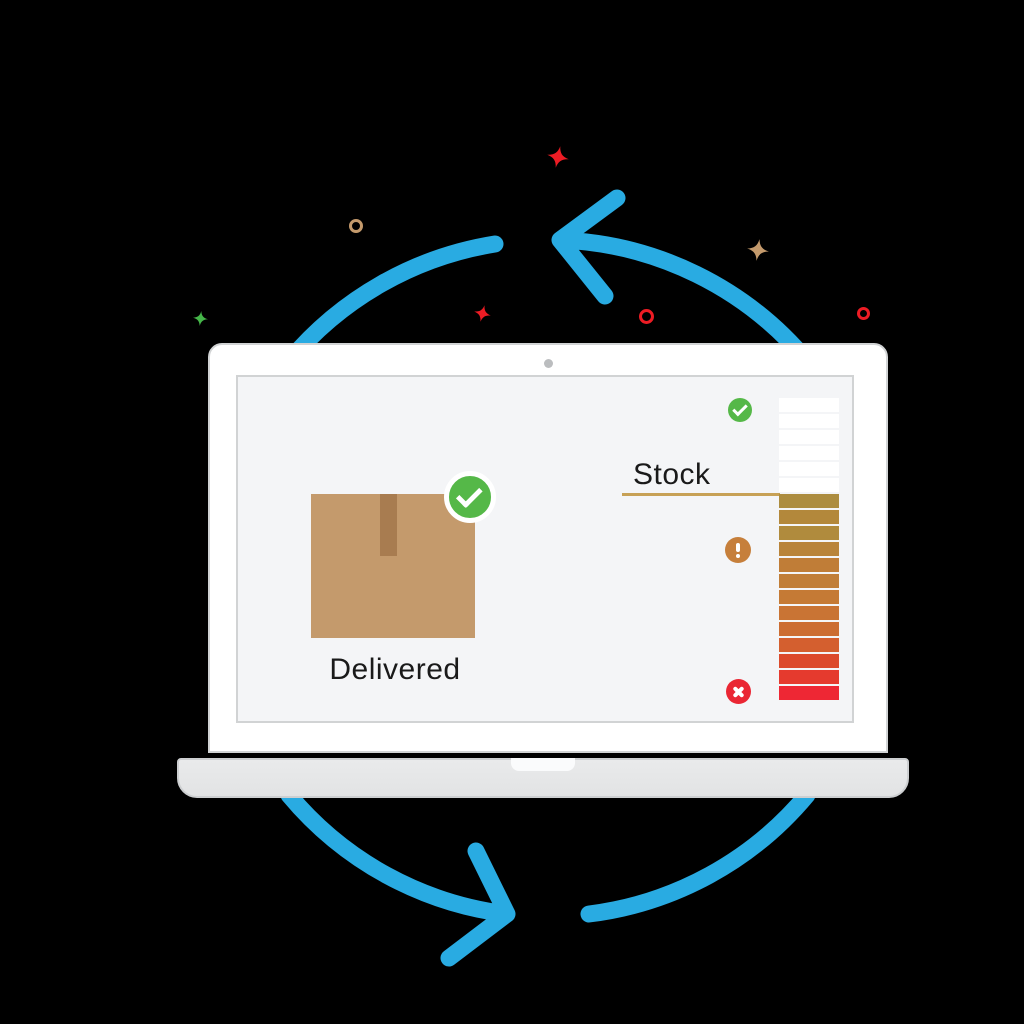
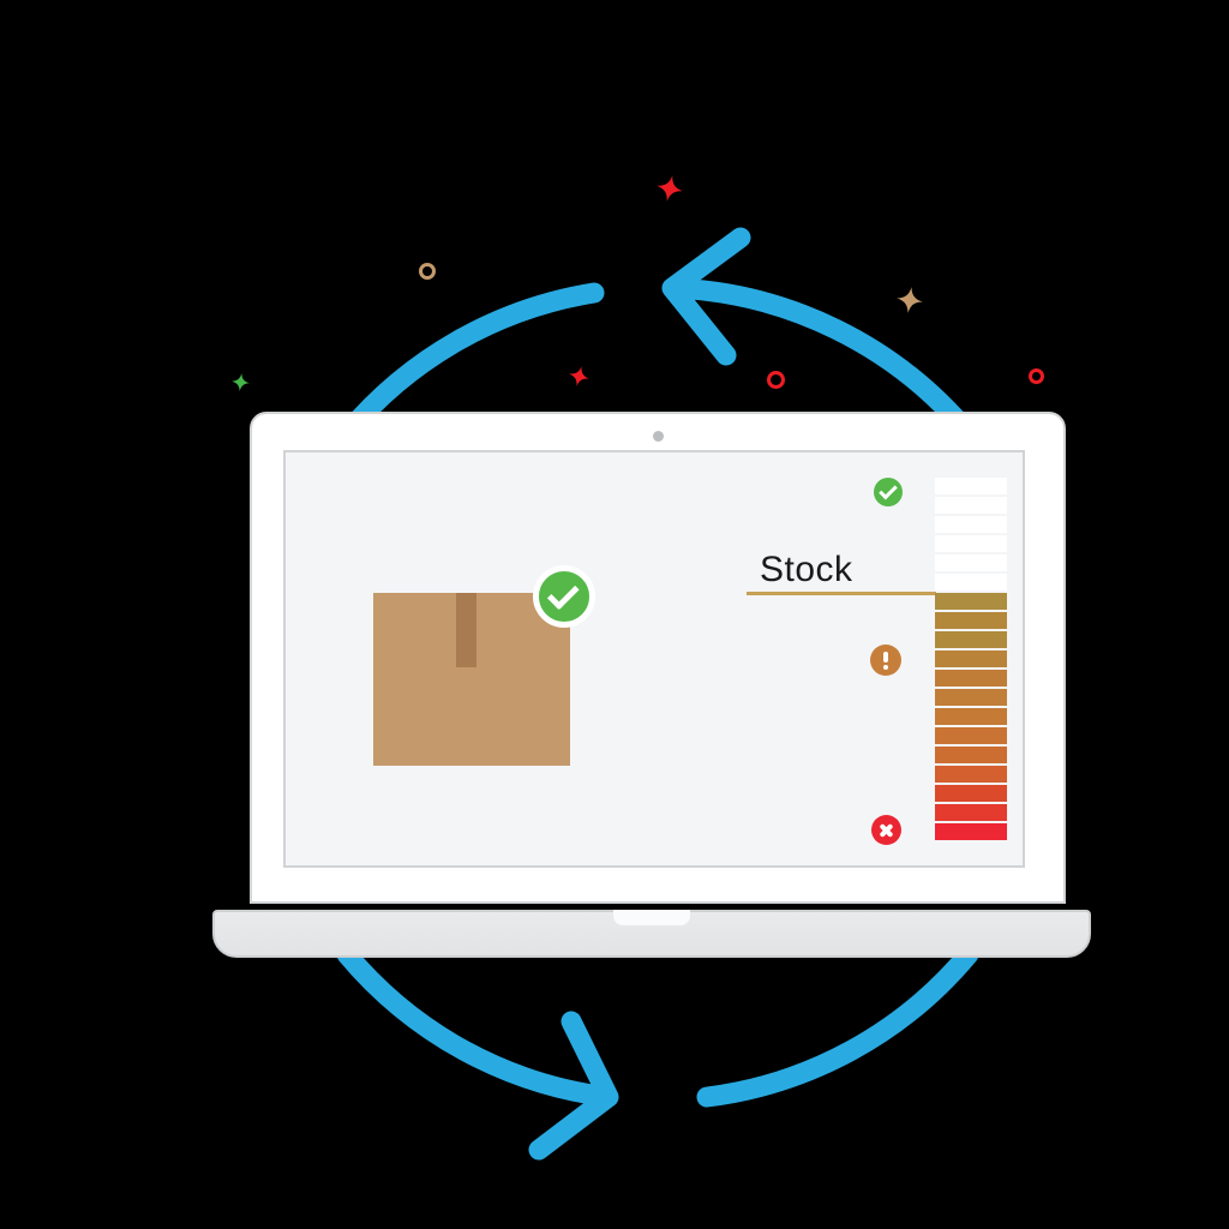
- Delivered
  Stock
